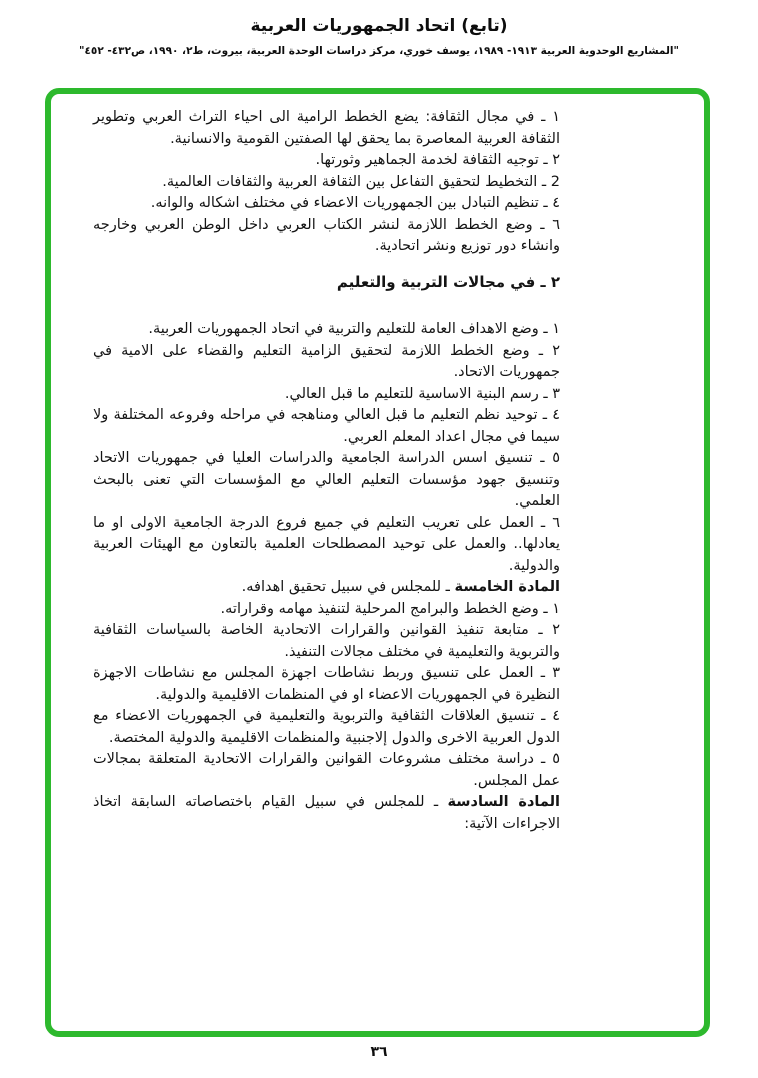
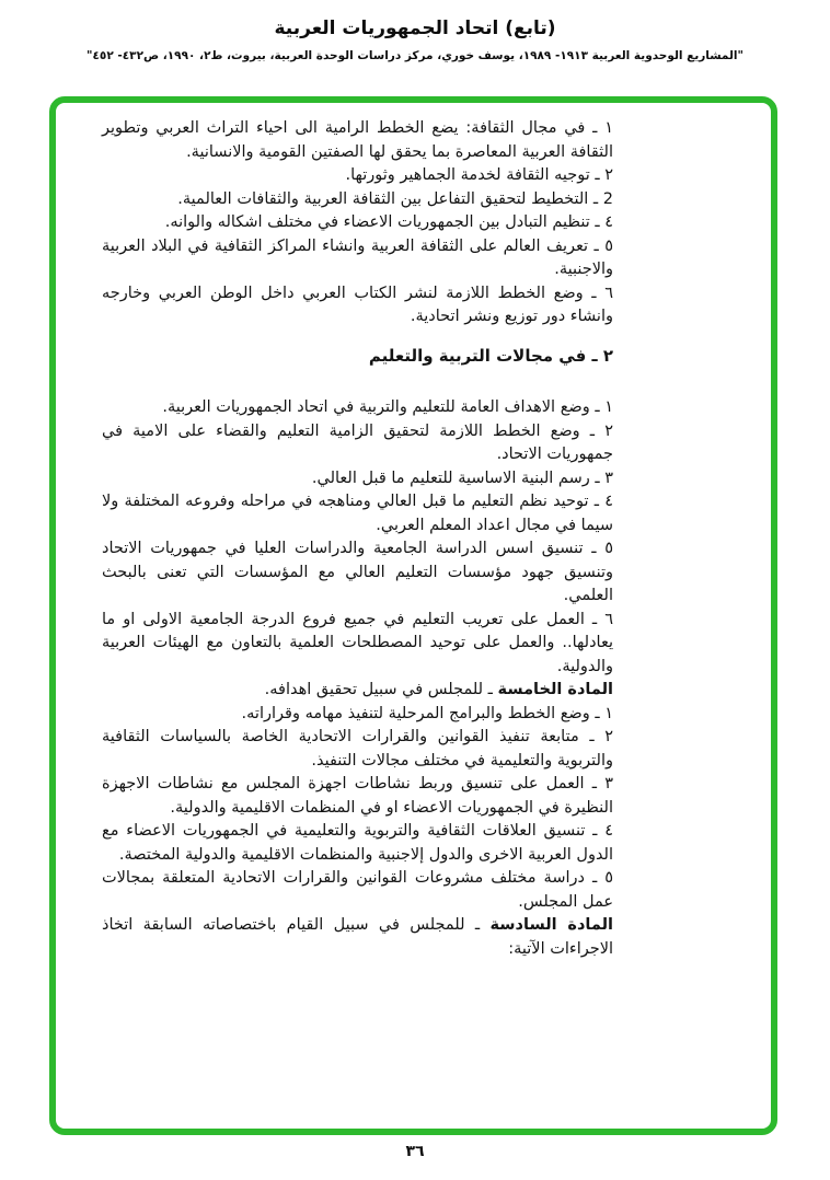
  (تابع) اتحاد الجمهوريات العربية
  "المشاريع الوحدوية العربية ١٩١٣- ١٩٨٩، يوسف خوري، مركز دراسات الوحدة العربية، بيروت، ط٢، ١٩٩٠، ص٤٣٢- ٤٥٢"
  ١ ـ في مجال الثقافة: يضع الخطط الرامية الى احياء التراث العربي وتطوير الثقافة العربية المعاصرة بما يحقق لها الصفتين القومية والانسانية.
  ٢ ـ توجيه الثقافة لخدمة الجماهير وثورتها.
  2 ـ التخطيط لتحقيق التفاعل بين الثقافة العربية والثقافات العالمية.
  ٤ ـ تنظيم التبادل بين الجمهوريات الاعضاء في مختلف اشكاله والوانه.
+ ٥ ـ تعريف العالم على الثقافة العربية وانشاء المراكز الثقافية في البلاد العربية والاجنبية.
  ٦ ـ وضع الخطط اللازمة لنشر الكتاب العربي داخل الوطن العربي وخارجه وانشاء دور توزيع ونشر اتحادية.
  ٢ ـ في مجالات التربية والتعليم
  ١ ـ وضع الاهداف العامة للتعليم والتربية في اتحاد الجمهوريات العربية.
  ٢ ـ وضع الخطط اللازمة لتحقيق الزامية التعليم والقضاء على الامية في جمهوريات الاتحاد.
  ٣ ـ رسم البنية الاساسية للتعليم ما قبل العالي.
  ٤ ـ توحيد نظم التعليم ما قبل العالي ومناهجه في مراحله وفروعه المختلفة ولا سيما في مجال اعداد المعلم العربي.
  ٥ ـ تنسيق اسس الدراسة الجامعية والدراسات العليا في جمهوريات الاتحاد وتنسيق جهود مؤسسات التعليم العالي مع المؤسسات التي تعنى بالبحث العلمي.
  ٦ ـ العمل على تعريب التعليم في جميع فروع الدرجة الجامعية الاولى او ما يعادلها.. والعمل على توحيد المصطلحات العلمية بالتعاون مع الهيئات العربية والدولية.
  المادة الخامسة ـ للمجلس في سبيل تحقيق اهدافه.
  ١ ـ وضع الخطط والبرامج المرحلية لتنفيذ مهامه وقراراته.
  ٢ ـ متابعة تنفيذ القوانين والقرارات الاتحادية الخاصة بالسياسات الثقافية والتربوية والتعليمية في مختلف مجالات التنفيذ.
  ٣ ـ العمل على تنسيق وربط نشاطات اجهزة المجلس مع نشاطات الاجهزة النظيرة في الجمهوريات الاعضاء او في المنظمات الاقليمية والدولية.
  ٤ ـ تنسيق العلاقات الثقافية والتربوية والتعليمية في الجمهوريات الاعضاء مع الدول العربية الاخرى والدول إلاجنبية والمنظمات الاقليمية والدولية المختصة.
  ٥ ـ دراسة مختلف مشروعات القوانين والقرارات الاتحادية المتعلقة بمجالات عمل المجلس.
  المادة السادسة ـ للمجلس في سبيل القيام باختصاصاته السابقة اتخاذ الاجراءات الآتية:
  ٣٦
